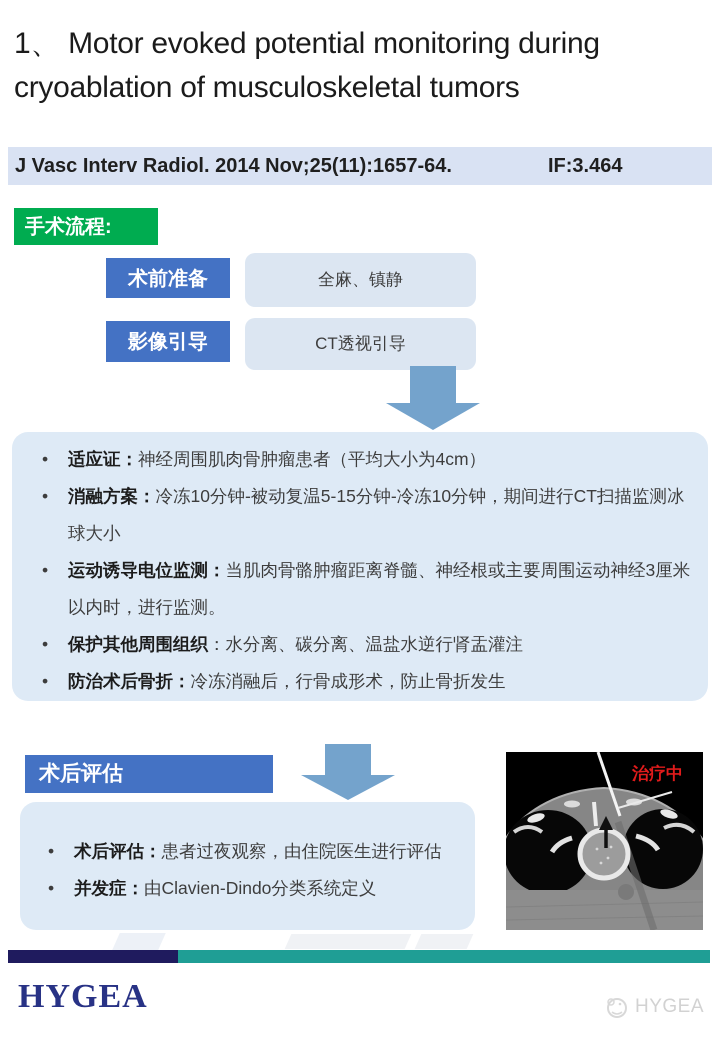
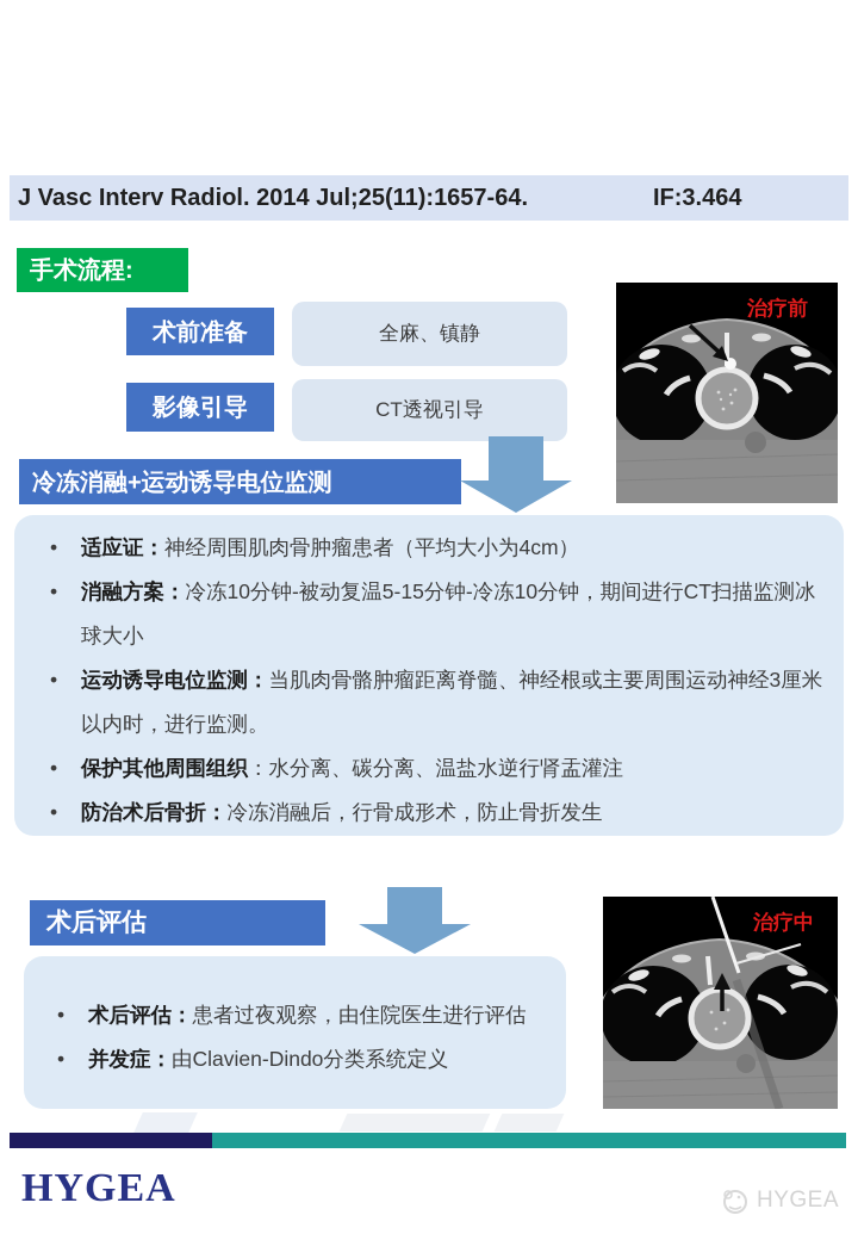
- 1、 Motor evoked potential monitoring during
- cryoablation of musculoskeletal tumors
- J Vasc Interv Radiol. 2014 Nov;25(11):1657-64.
+ J Vasc Interv Radiol. 2014 Jul;25(11):1657-64.
  IF:3.464
  手术流程:
  术前准备
  全麻、镇静
  影像引导
  CT透视引导
+ 冷冻消融+运动诱导电位监测
+ 治疗前
  适应证：神经周围肌肉骨肿瘤患者（平均大小为4cm）
  消融方案：冷冻10分钟-被动复温5-15分钟-冷冻10分钟，期间进行CT扫描监测冰球大小
  运动诱导电位监测：当肌肉骨骼肿瘤距离脊髓、神经根或主要周围运动神经3厘米以内时，进行监测。
  保护其他周围组织：水分离、碳分离、温盐水逆行肾盂灌注
  防治术后骨折：冷冻消融后，行骨成形术，防止骨折发生
  术后评估
  术后评估：患者过夜观察，由住院医生进行评估
  并发症：由Clavien-Dindo分类系统定义
  治疗中
  HYGEA
  HYGEA
